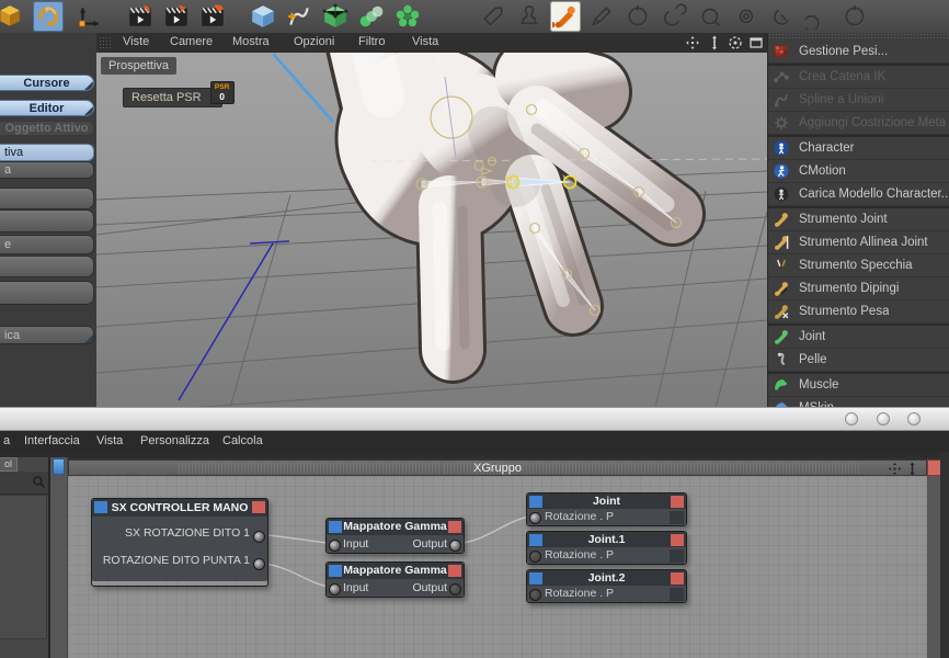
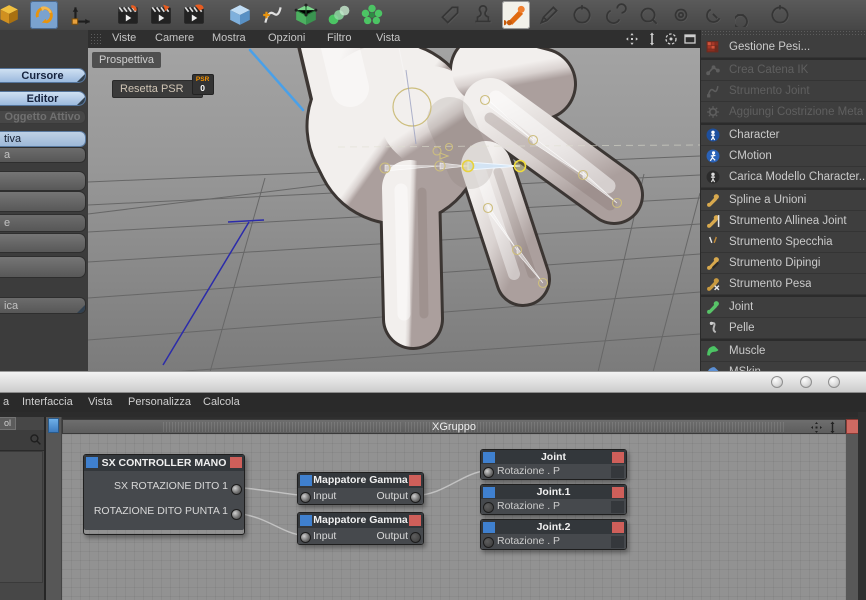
  Cursore
  Editor
  Oggetto Attivo
  tiva
  a
  e
  ica
  Viste
  Camere
  Mostra
  Opzioni
  Filtro
  Vista
  Prospettiva
  Resetta PSR
  0
  Gestione Pesi...
  Crea Catena IK
- Spline a Unioni
+ Strumento Joint
  Aggiungi Costrizione Meta
  Character
  CMotion
  Carica Modello Character..
- Strumento Joint
+ Spline a Unioni
  Strumento Allinea Joint
  Strumento Specchia
  Strumento Dipingi
  Strumento Pesa
  Joint
  Pelle
  Muscle
  a
  Interfaccia
  Vista
  Personalizza
  Calcola
  ol
  XGruppo
  SX CONTROLLER MANO
  SX ROTAZIONE DITO 1
  ROTAZIONE DITO PUNTA 1
  Mappatore Gamma
  Input
  Output
  Mappatore Gamma
  Input
  Output
  Joint
  Rotazione . P
  Joint.1
  Rotazione . P
  Joint.2
  Rotazione . P
